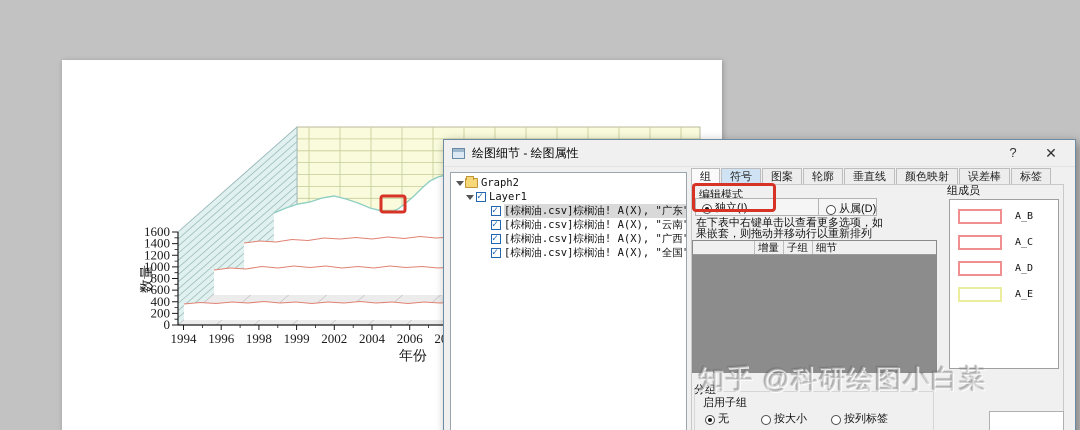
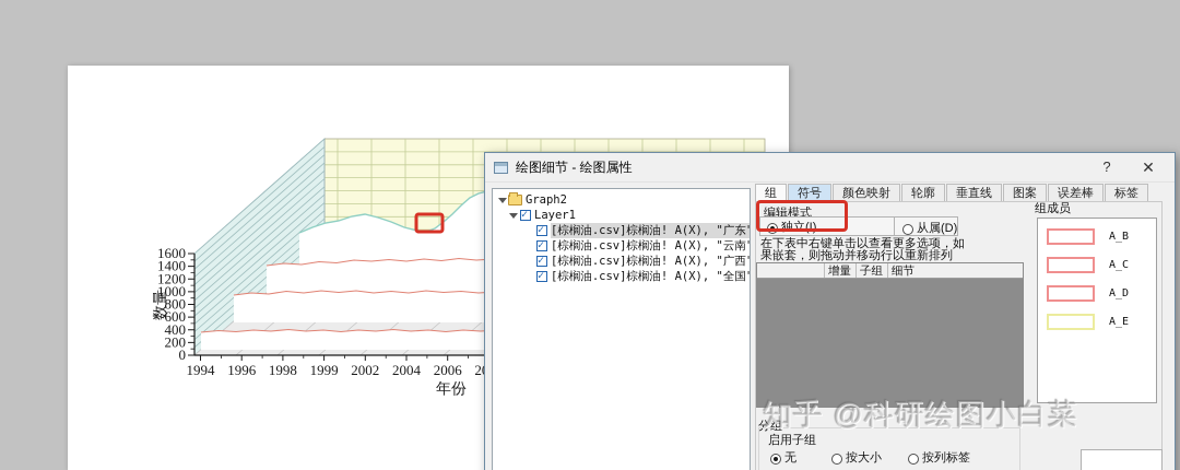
  1600
  1400
  1200
  1000
  800
  600
  400
  200
  0
  1994
  1996
  1998
  1999
  2002
  2004
  2006
  年份
  绘图细节 - 绘图属性
  ?
  ✕
  Graph2
  Layer1
  [棕榈油.csv]棕榈油! A(X), "广东"
  [棕榈油.csv]棕榈油! A(X), "云南"
  [棕榈油.csv]棕榈油! A(X), "广西"
  [棕榈油.csv]棕榈油! A(X), "全国"
  组
  符号
- 图案
+ 颜色映射
  轮廓
  垂直线
- 颜色映射
+ 图案
  误差棒
  标签
  编辑模式
  独立(I)
  从属(D)
  在下表中右键单击以查看更多选项，如
  果嵌套，则拖动并移动行以重新排列
  增量
  子组
  细节
  分组
  启用子组
  无
  按大小
  按列标签
  组成员
  A_B
  A_C
  A_D
  A_E
  知乎 @科研绘图小白菜
